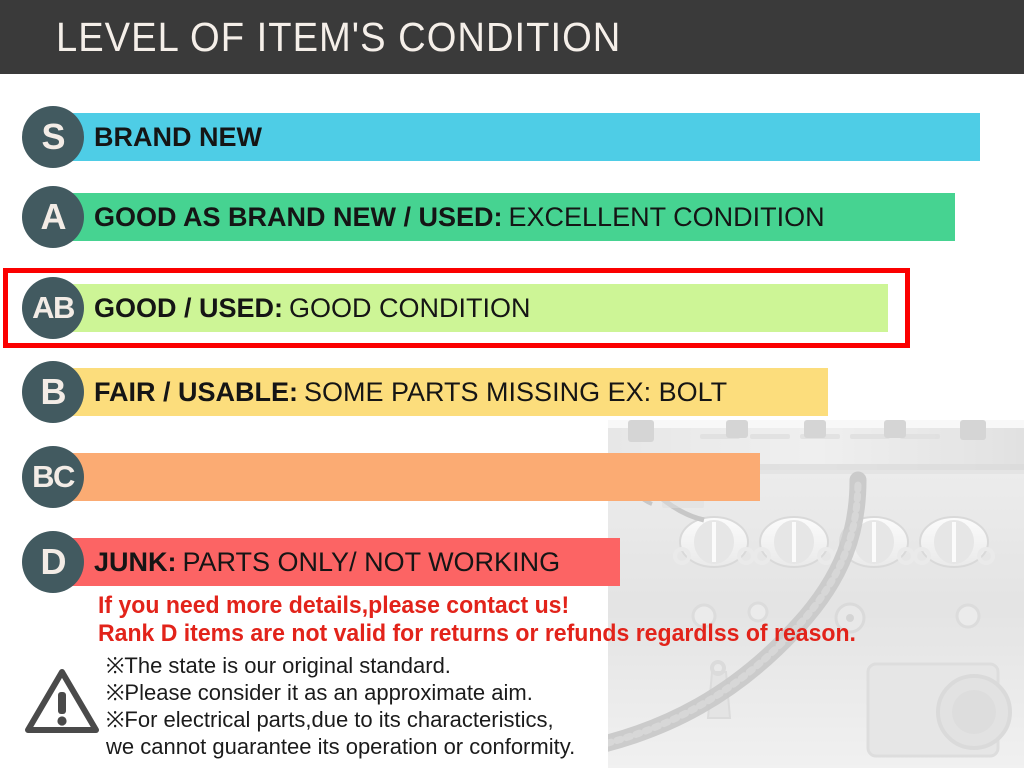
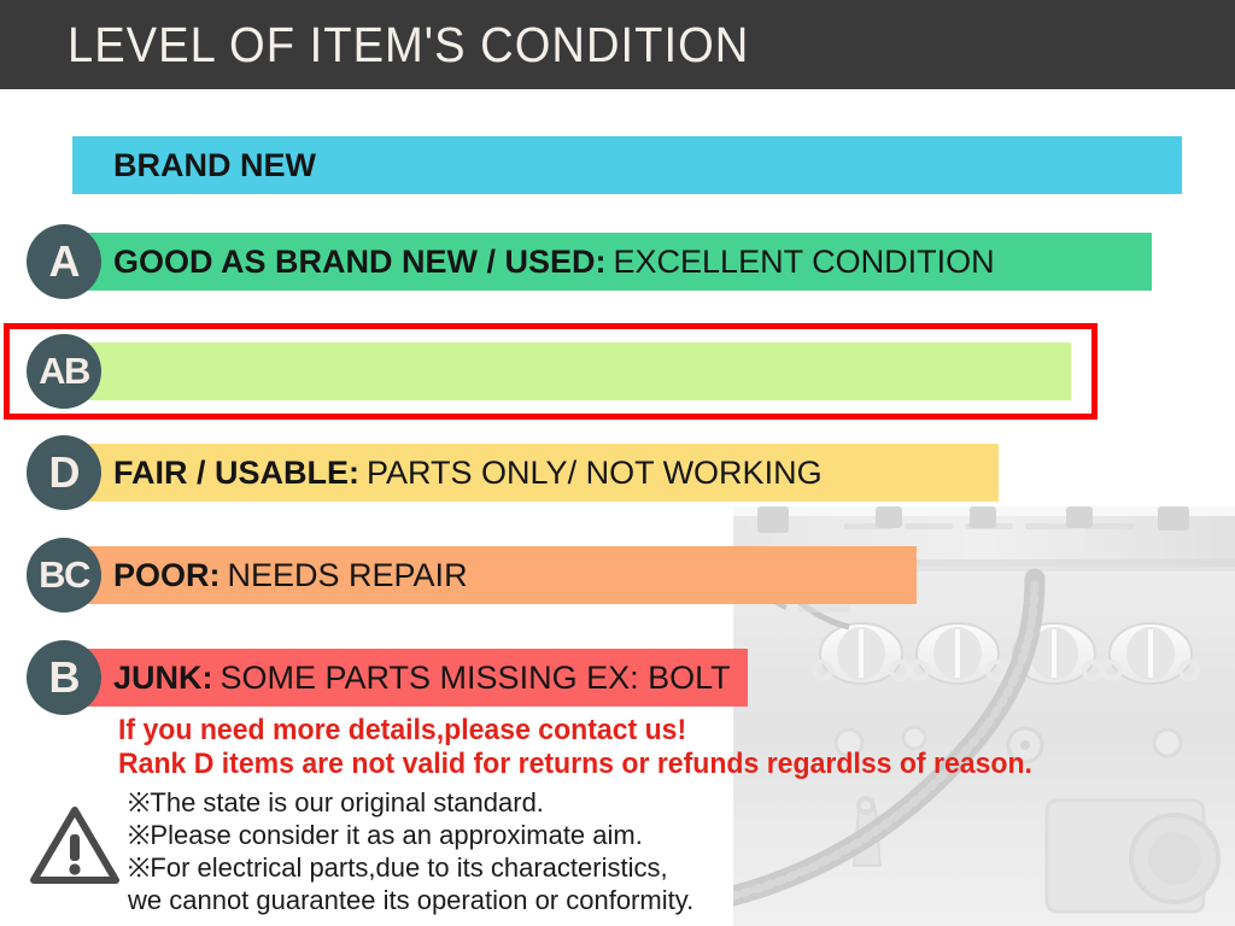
  LEVEL OF ITEM'S CONDITION
- S
  BRAND NEW
  A
  GOOD AS BRAND NEW / USED:
  EXCELLENT CONDITION
  AB
- GOOD / USED:
- GOOD CONDITION
- B
+ D
  FAIR / USABLE:
- SOME PARTS MISSING EX: BOLT
+ PARTS ONLY/ NOT WORKING
  BC
+ POOR:
+ NEEDS REPAIR
- D
+ B
  JUNK:
- PARTS ONLY/ NOT WORKING
+ SOME PARTS MISSING EX: BOLT
  If you need more details,please contact us!
  Rank D items are not valid for returns or refunds regardlss of reason.
  ※The state is our original standard.
  ※Please consider it as an approximate aim.
  ※For electrical parts,due to its characteristics,
  we cannot guarantee its operation or conformity.
